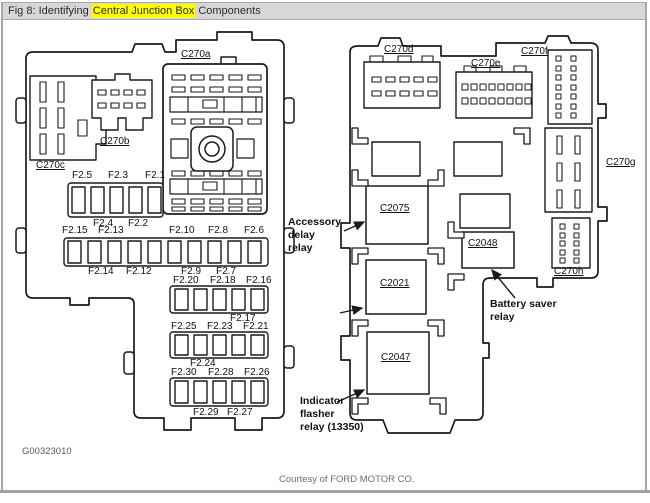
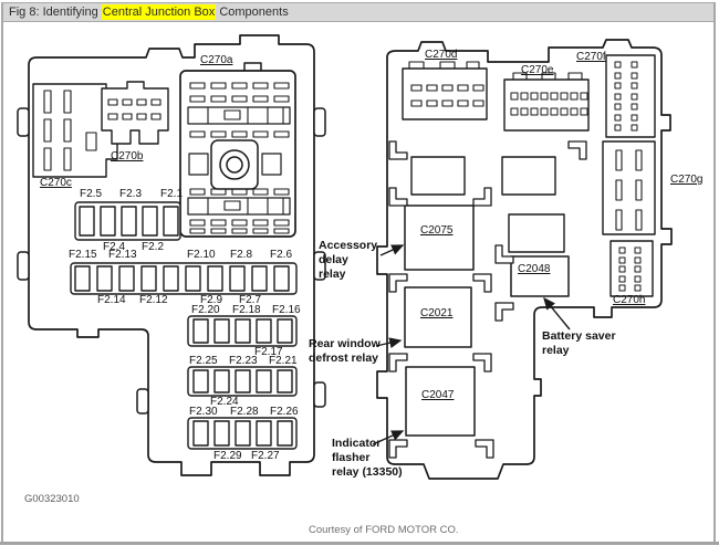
  Fig 8: Identifying
  Central Junction Box
  Components
  C270a
  C270b
  C270c
  C270d
  C270e
  C270f
  C270g
  C270h
  C2075
  C2021
  C2047
  C2048
  F2.5
  F2.3
  F2.1
  F2.4
  F2.2
  F2.15
  F2.13
  F2.10
  F2.8
  F2.6
  F2.14
  F2.12
  F2.9
  F2.7
  F2.20
  F2.18
  F2.16
  F2.17
  F2.25
  F2.23
  F2.21
  F2.24
  F2.30
  F2.28
  F2.26
  F2.29
  F2.27
  Accessory
  delay
  relay
+ Rear window
+ defrost relay
  Battery saver
  relay
  Indicator
  flasher
  relay (13350)
  G00323010
  Courtesy of FORD MOTOR CO.
